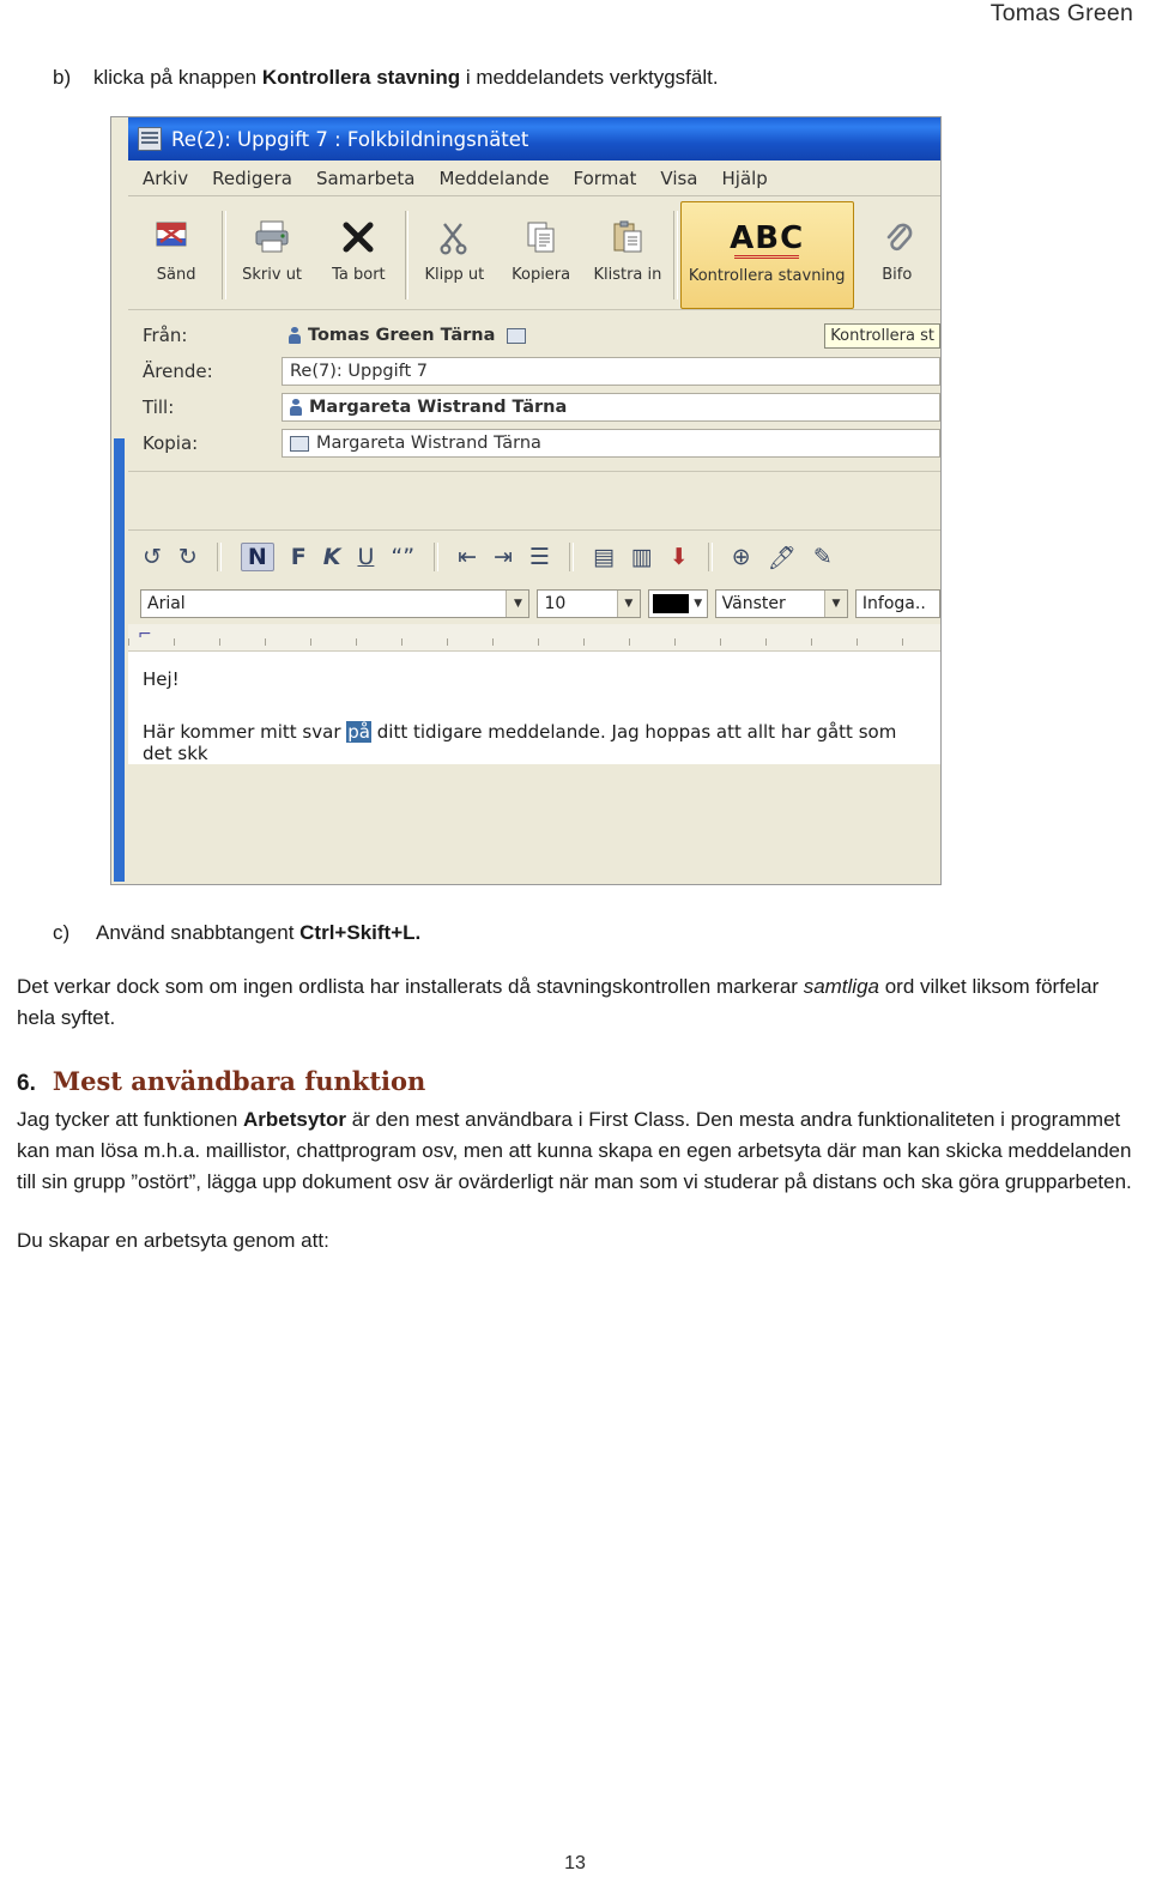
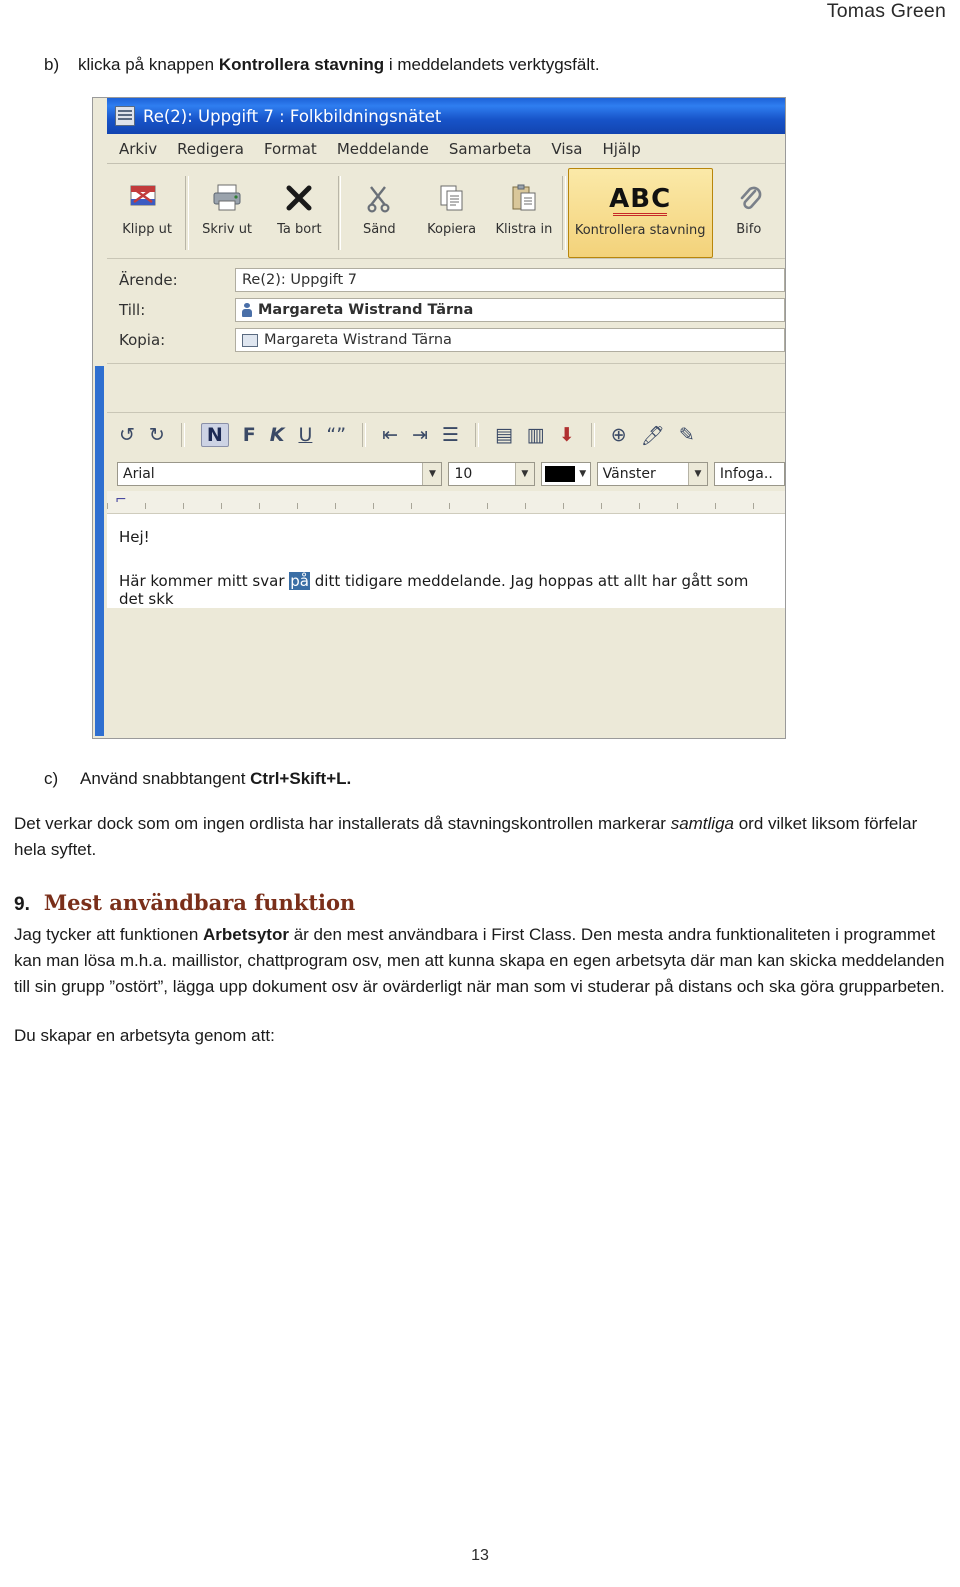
  Tomas Green
  b)
  klicka på knappen Kontrollera stavning i meddelandets verktygsfält.
  Re(2): Uppgift 7 : Folkbildningsnätet
  Arkiv
  Redigera
- Samarbeta
+ Format
  Meddelande
- Format
+ Samarbeta
  Visa
  Hjälp
- Sänd
+ Klipp ut
  Skriv ut
  Ta bort
- Klipp ut
+ Sänd
  Kopiera
  Klistra in
  ABC
  Kontrollera stavning
  Bifo
- Från:
- Tomas Green Tärna
- Kontrollera st
  Ärende:
- Re(7): Uppgift 7
+ Re(2): Uppgift 7
  Till:
  Margareta Wistrand Tärna
  Kopia:
  Margareta Wistrand Tärna
  ↺
  ↻
  N
  F
  K
  U
  “”
  ⇤
  ⇥
  ☰
  ▤
  ▥
  ⬇
  ⊕
  🖊
  ✎
  Arial
  ▼
  10
  ▼
  ▼
  Vänster
  ▼
  Infoga..
  ⌐
  Hej!
  Här kommer mitt svar på ditt tidigare meddelande. Jag hoppas att allt har gått som det skk
  c)
  Använd snabbtangent Ctrl+Skift+L.
  Det verkar dock som om ingen ordlista har installerats då stavningskontrollen markerar samtliga ord vilket liksom förfelar hela syftet.
- 6. Mest användbara funktion
+ 9. Mest användbara funktion
  Jag tycker att funktionen Arbetsytor är den mest användbara i First Class. Den mesta andra funktionaliteten i programmet kan man lösa m.h.a. maillistor, chattprogram osv, men att kunna skapa en egen arbetsyta där man kan skicka meddelanden till sin grupp ”ostört”, lägga upp dokument osv är ovärderligt när man som vi studerar på distans och ska göra grupparbeten.
  Du skapar en arbetsyta genom att:
  13
